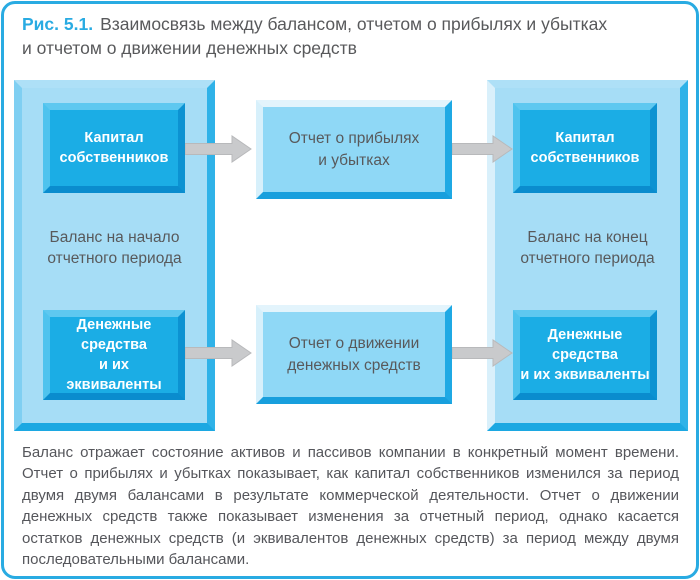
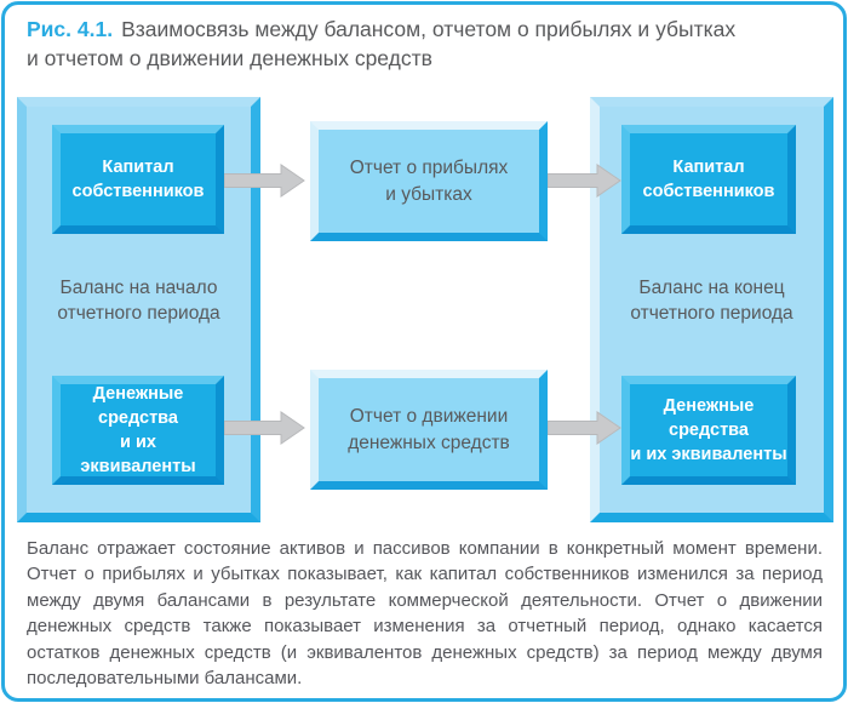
- Рис. 5.1. Взаимосвязь между балансом, отчетом о прибылях и убытках
+ Рис. 4.1. Взаимосвязь между балансом, отчетом о прибылях и убытках
  и отчетом о движении денежных средств
  Капитал
  собственников
  Баланс на начало
  отчетного периода
  Денежные
  средства
  и их эквиваленты
  Отчет о прибылях
  и убытках
  Отчет о движении
  денежных средств
  Капитал
  собственников
  Баланс на конец
  отчетного периода
  Денежные
  средства
  и их эквиваленты
- Баланс отражает состояние активов и пассивов компании в конкретный момент времени. Отчет о прибылях и убытках показывает, как капитал собственников изменился за период двумя двумя балансами в результате коммерческой деятельности. Отчет о движении денежных средств также показывает изменения за отчетный период, однако касается остатков денежных средств (и эквивалентов денежных средств) за период между двумя последовательными балансами.
+ Баланс отражает состояние активов и пассивов компании в конкретный момент времени. Отчет о прибылях и убытках показывает, как капитал собственников изменился за период между двумя балансами в результате коммерческой деятельности. Отчет о движении денежных средств также показывает изменения за отчетный период, однако касается остатков денежных средств (и эквивалентов денежных средств) за период между двумя последовательными балансами.
